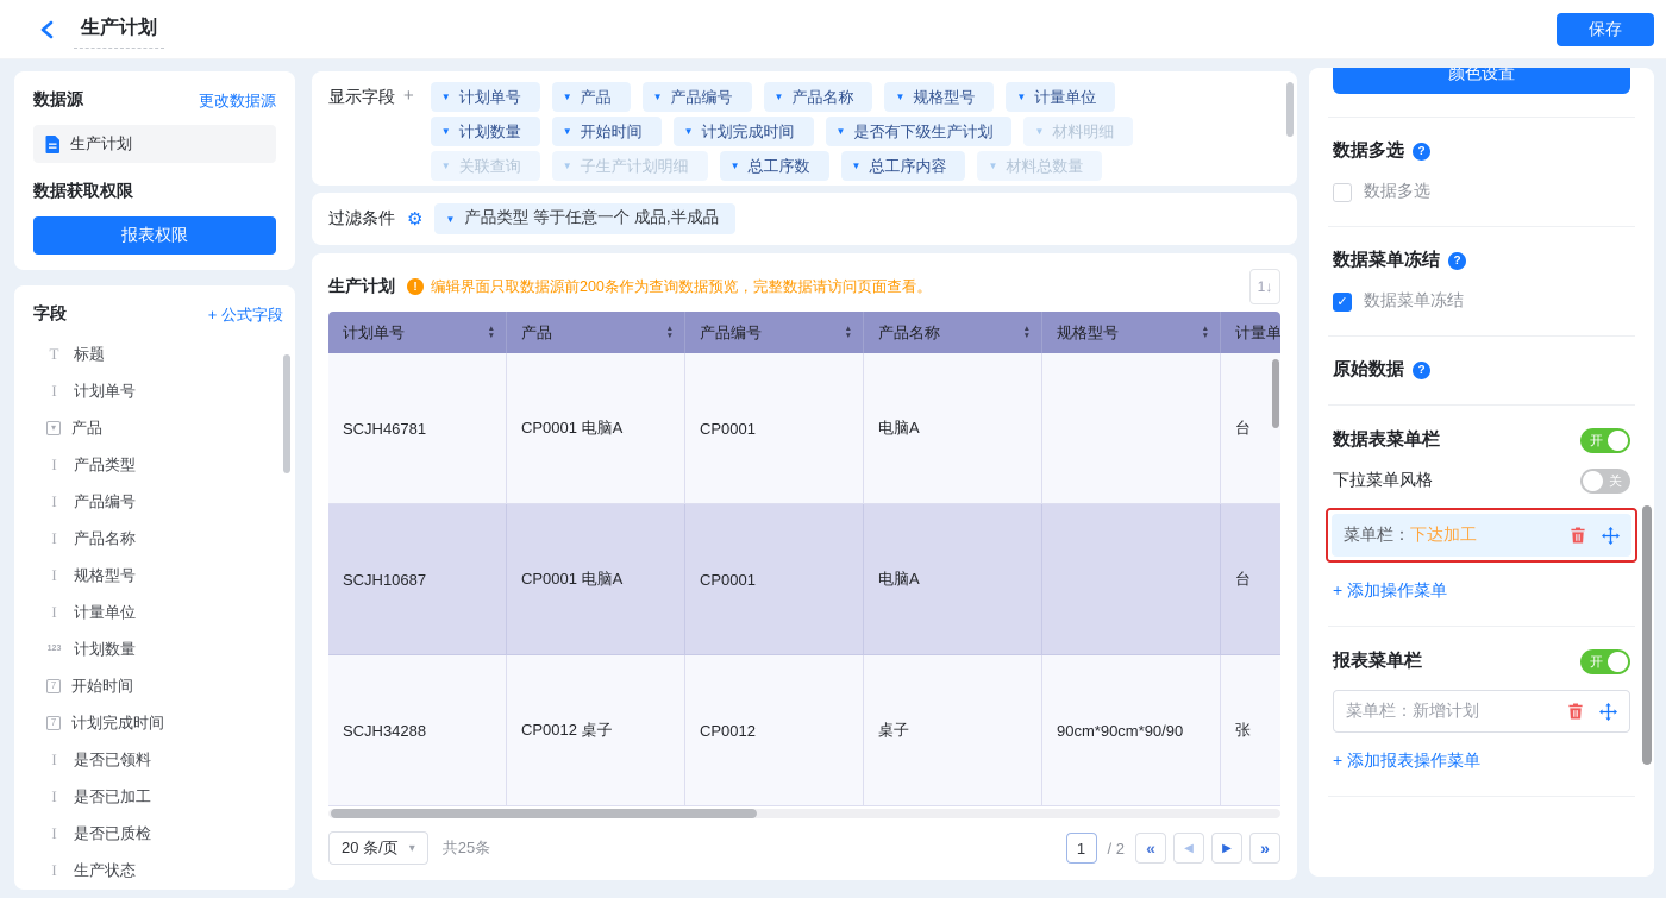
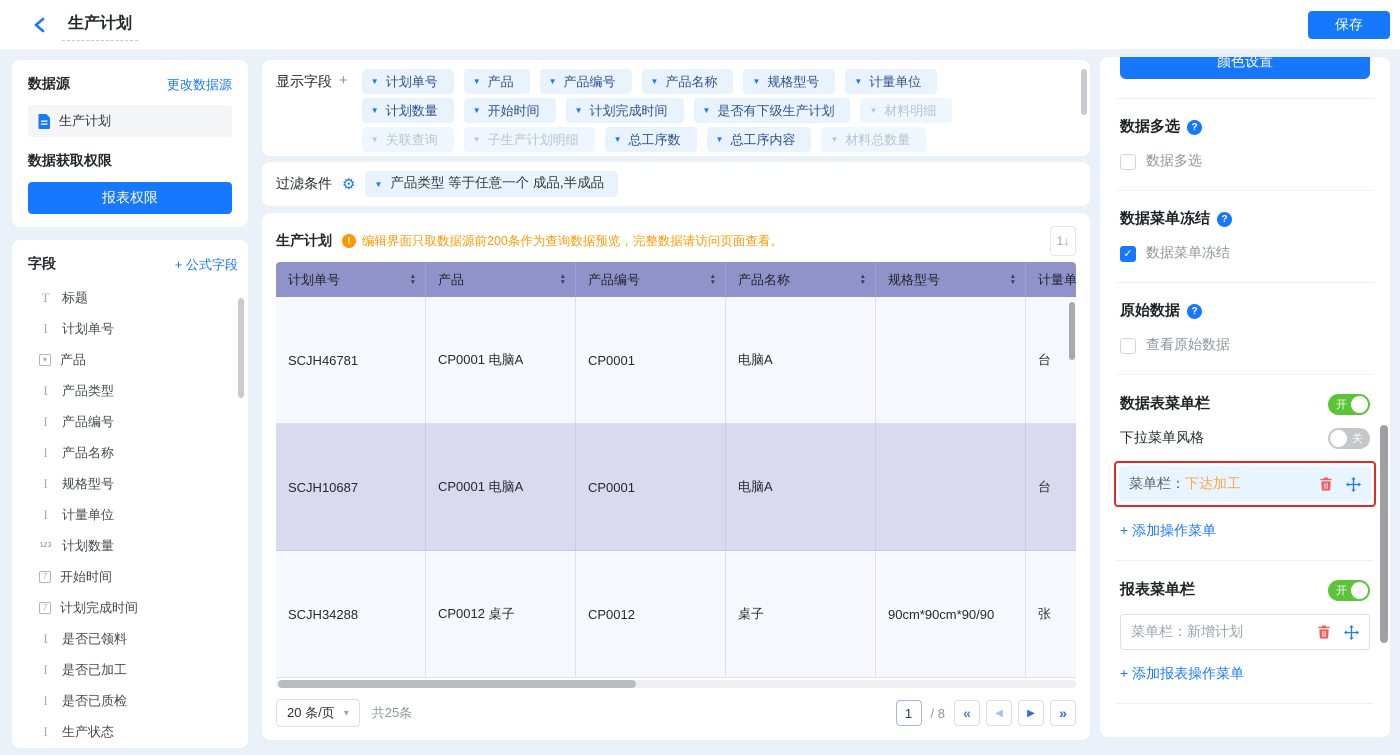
  生产计划
  保存
  数据源
  更改数据源
  生产计划
  数据获取权限
  报表权限
  字段
  + 公式字段
  T
  标题
  I
  计划单号
  ▾
  产品
  I
  产品类型
  I
  产品编号
  I
  产品名称
  I
  规格型号
  I
  计量单位
  计划数量
  7
  开始时间
  7
  计划完成时间
  I
  是否已领料
  I
  是否已加工
  I
  是否已质检
  I
  生产状态
  显示字段
  +
  ▼
  计划单号
  ▼
  产品
  ▼
  产品编号
  ▼
  产品名称
  ▼
  规格型号
  ▼
  计量单位
  ▼
  计划数量
  ▼
  开始时间
  ▼
  计划完成时间
  ▼
  是否有下级生产计划
  ▼
  材料明细
  ▼
  关联查询
  ▼
  子生产计划明细
  ▼
  总工序数
  ▼
  总工序内容
  ▼
  材料总数量
  过滤条件
  ⚙
  ▼
  产品类型 等于任意一个 成品,半成品
  生产计划
  !
  编辑界面只取数据源前200条作为查询数据预览，完整数据请访问页面查看。
  1↓
  计划单号
  产品
  产品编号
  产品名称
  规格型号
  计量单
  SCJH46781
  CP0001 电脑A
  CP0001
  电脑A
  台
  SCJH10687
  CP0001 电脑A
  CP0001
  电脑A
  台
  SCJH34288
  CP0012 桌子
  CP0012
  桌子
  90cm*90cm*90/90
  张
  20 条/页
  ▾
  共25条
  1
- / 2
+ / 8
  «
  ◀
  ▶
  »
  颜色设置
  数据多选
  ?
  数据多选
  数据菜单冻结
  ?
  ✓
  数据菜单冻结
  原始数据
  ?
+ 查看原始数据
  数据表菜单栏
  开
  下拉菜单风格
  关
  菜单栏：
  下达加工
  + 添加操作菜单
  报表菜单栏
  开
  菜单栏：
  新增计划
  + 添加报表操作菜单
